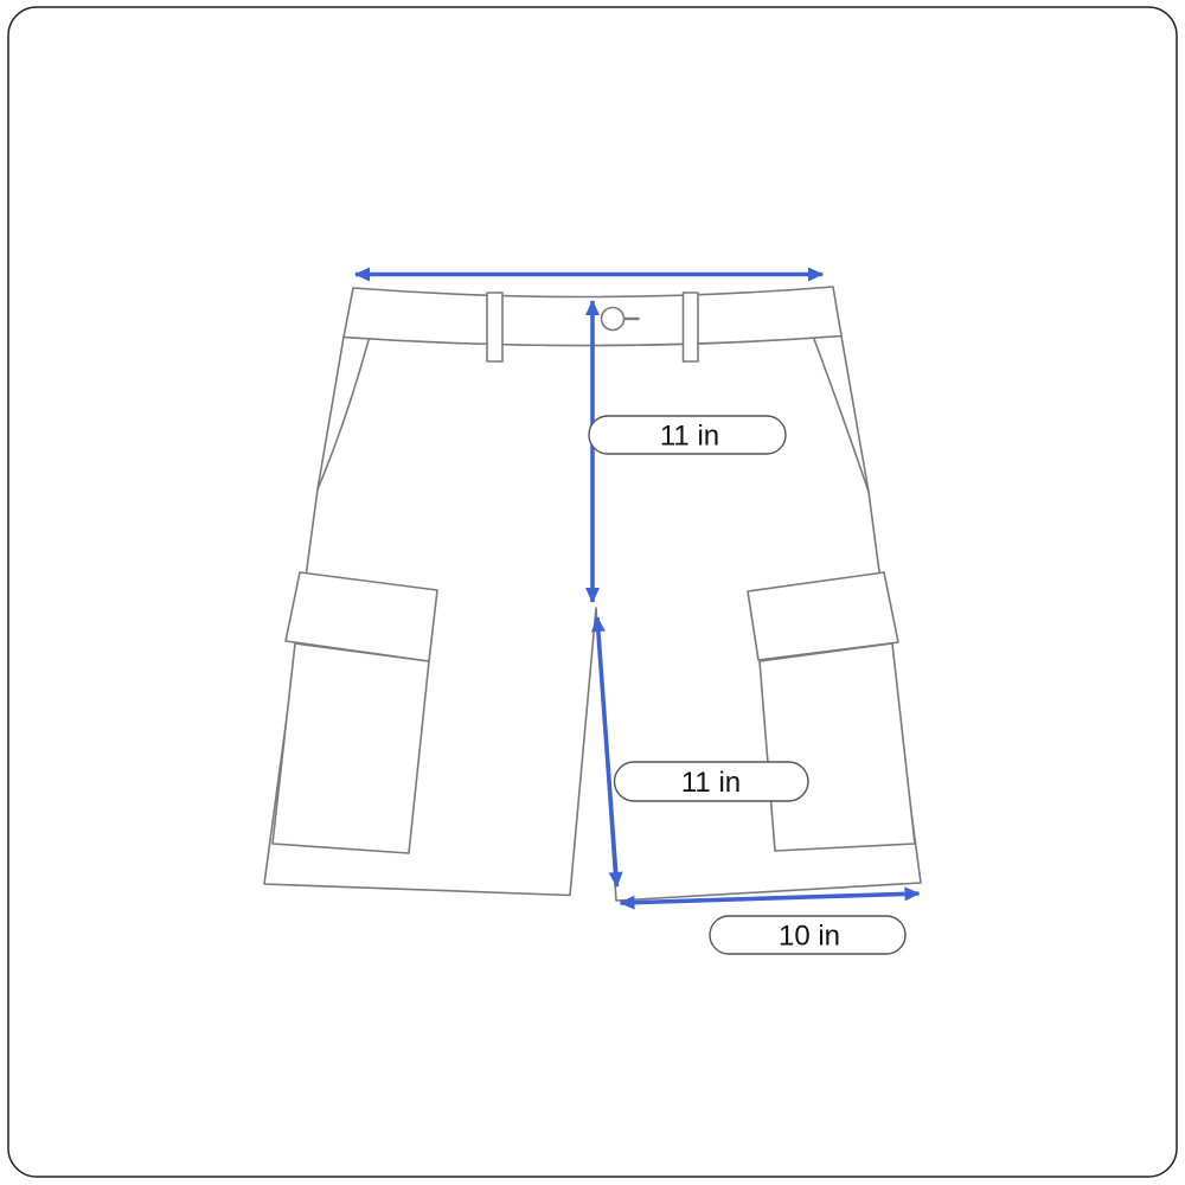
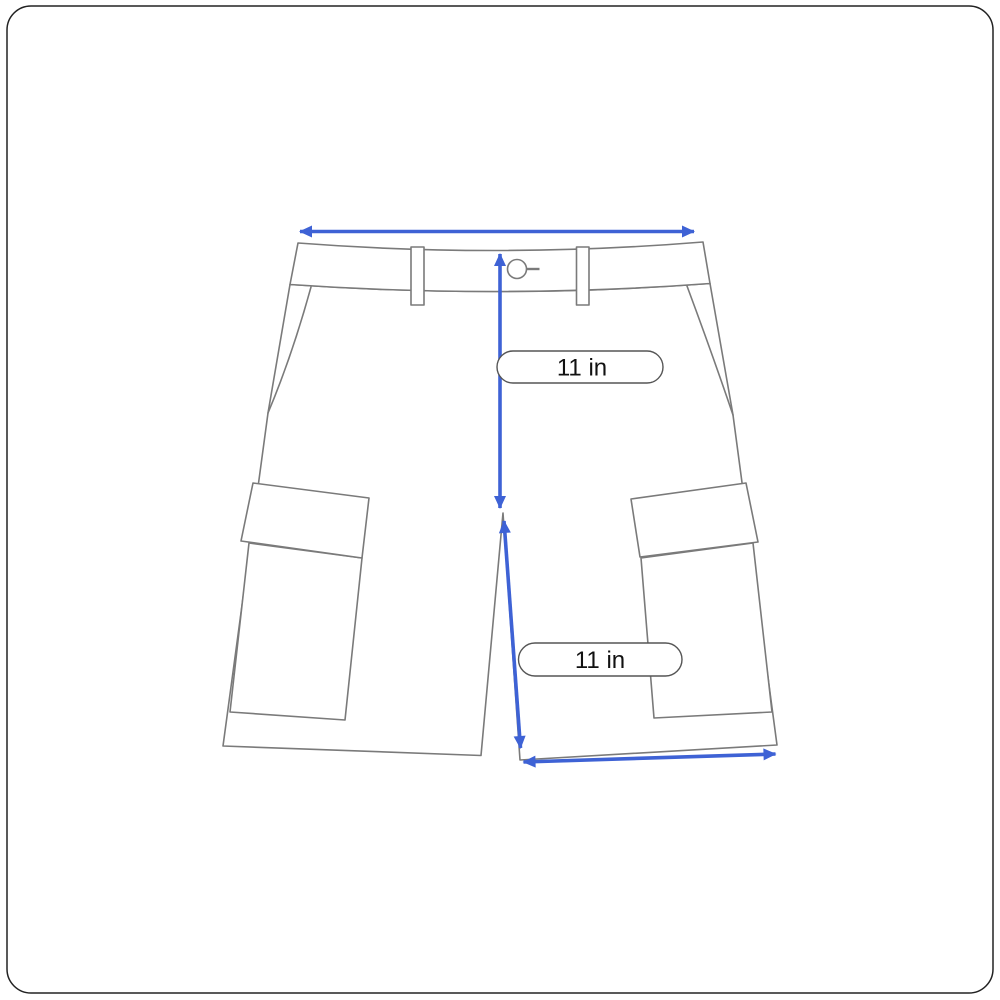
  11 in
  11 in
- 10 in
